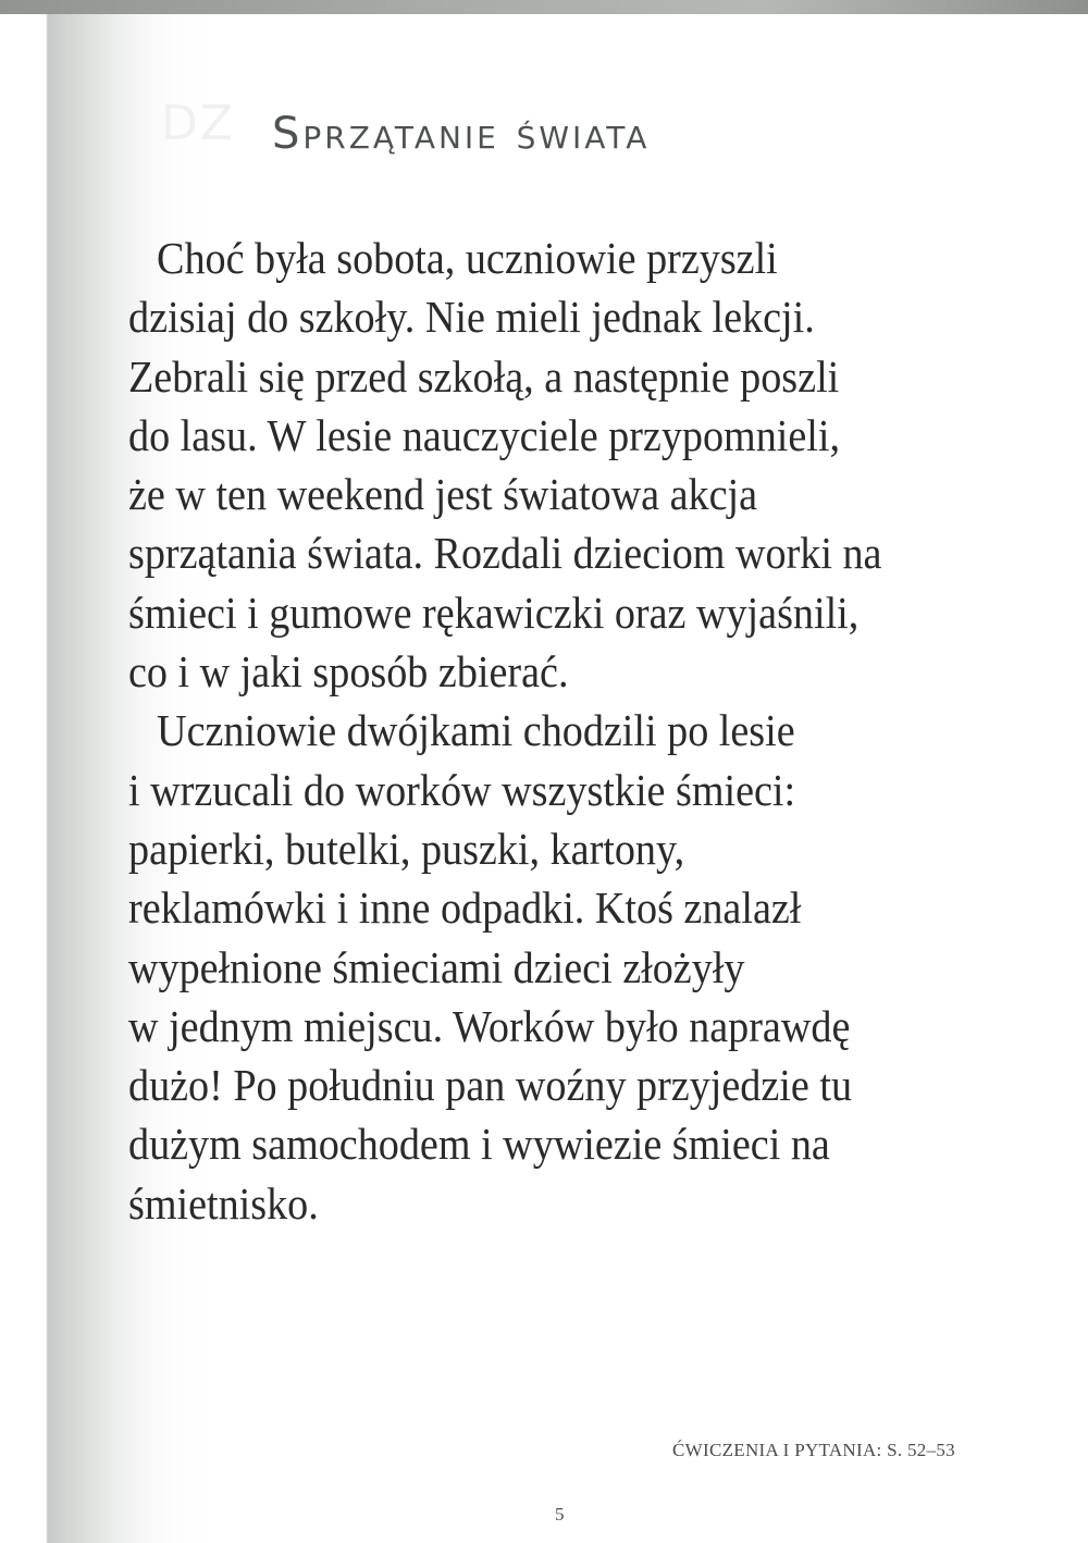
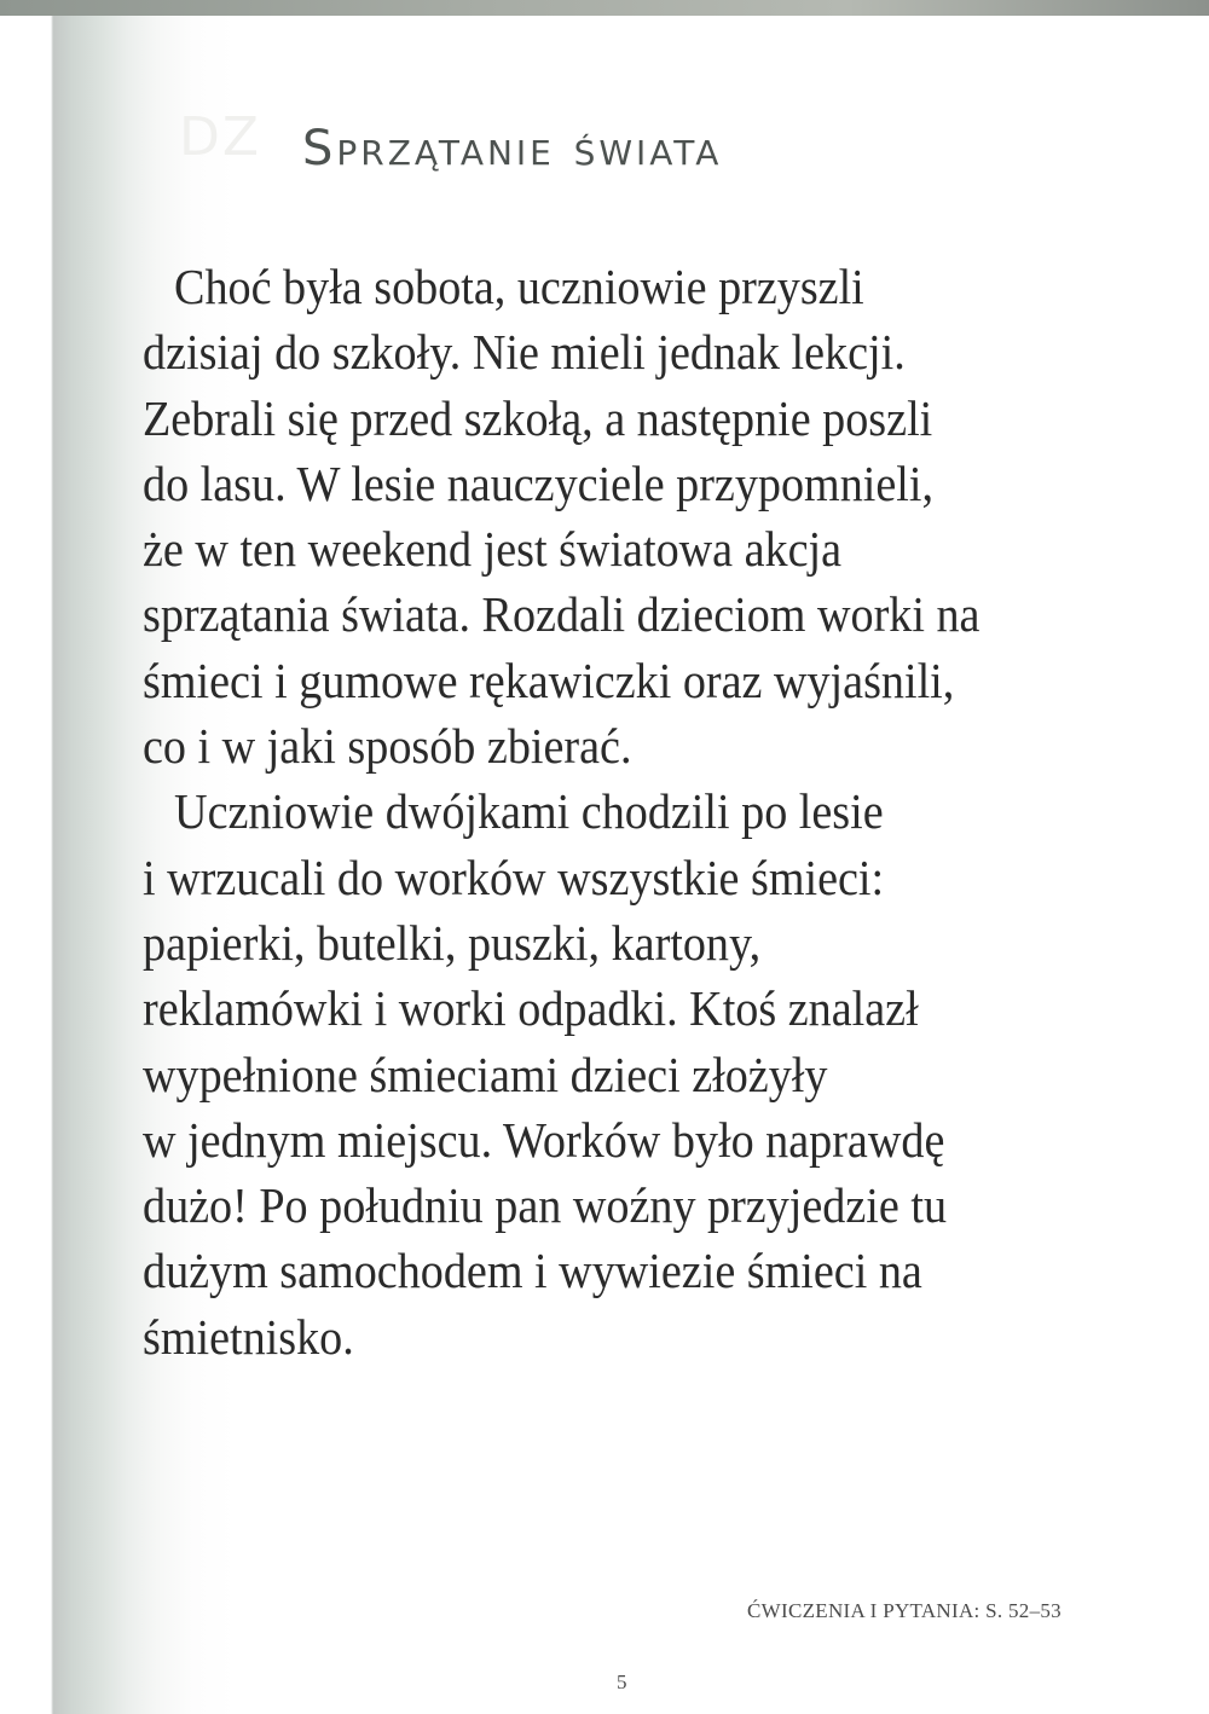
  Sprzątanie świata
  Choć była sobota, uczniowie przyszli
  dzisiaj do szkoły. Nie mieli jednak lekcji.
  Zebrali się przed szkołą, a następnie poszli
  do lasu. W lesie nauczyciele przypomnieli,
  że w ten weekend jest światowa akcja
  sprzątania świata. Rozdali dzieciom worki na
  śmieci i gumowe rękawiczki oraz wyjaśnili,
  co i w jaki sposób zbierać.
  Uczniowie dwójkami chodzili po lesie
  i wrzucali do worków wszystkie śmieci:
  papierki, butelki, puszki, kartony,
- reklamówki i inne odpadki. Ktoś znalazł
+ reklamówki i worki odpadki. Ktoś znalazł
  wypełnione śmieciami dzieci złożyły
  w jednym miejscu. Worków było naprawdę
  dużo! Po południu pan woźny przyjedzie tu
  dużym samochodem i wywiezie śmieci na
  śmietnisko.
  ĆWICZENIA I PYTANIA: S. 52–53
  5
